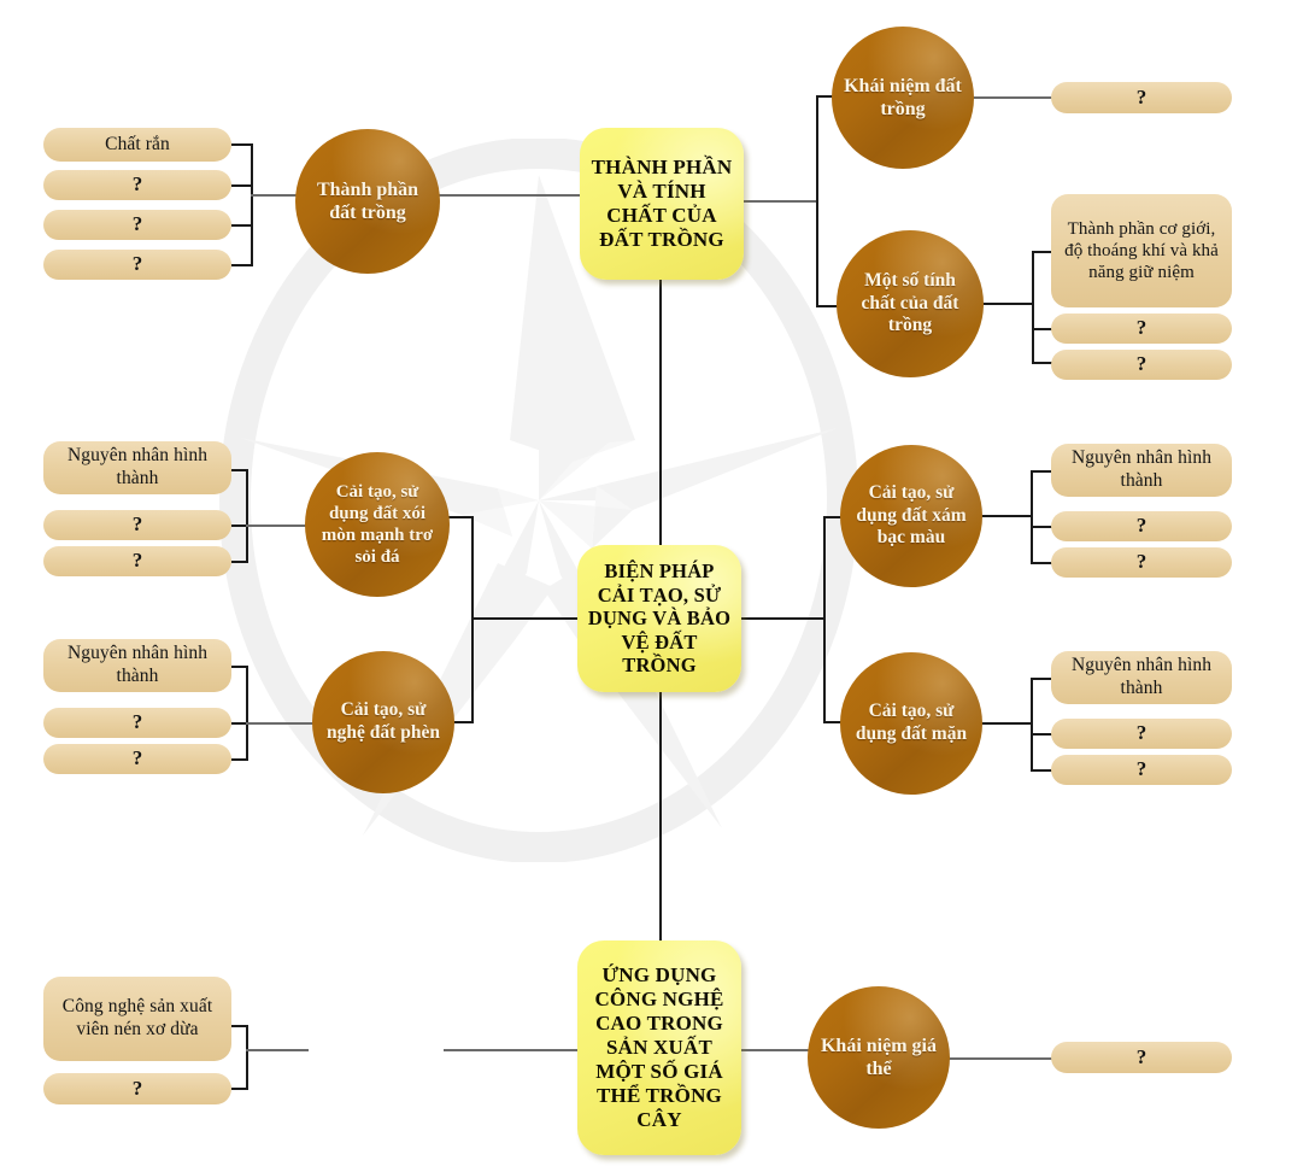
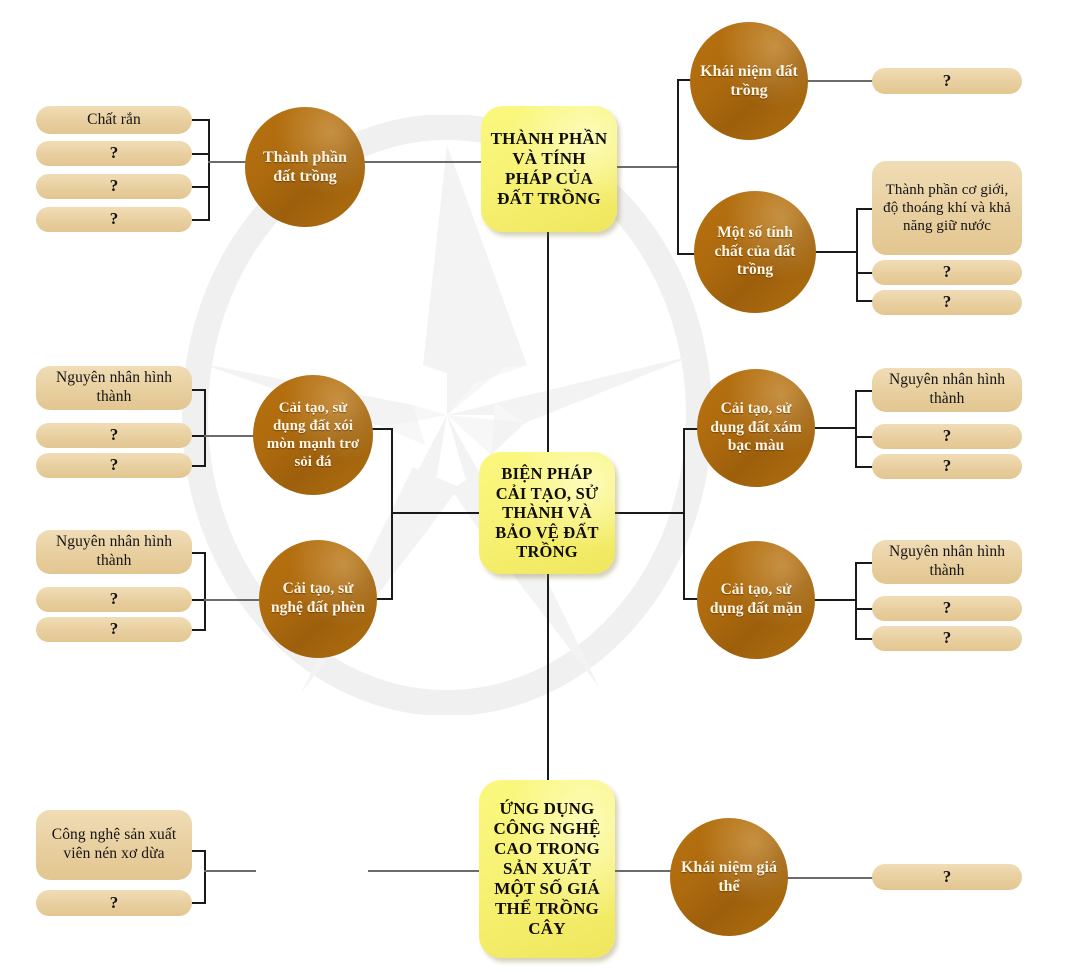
  Chất rắn
  ?
  ?
  ?
  Thành phần đất trồng
- THÀNH PHẦN VÀ TÍNH CHẤT CỦA ĐẤT TRỒNG
+ THÀNH PHẦN VÀ TÍNH PHÁP CỦA ĐẤT TRỒNG
  Khái niệm đất trồng
  ?
  Một số tính chất của đất trồng
- Thành phần cơ giới, độ thoáng khí và khả năng giữ niệm
+ Thành phần cơ giới, độ thoáng khí và khả năng giữ nước
  ?
  ?
  Nguyên nhân hình thành
  ?
  ?
  Cải tạo, sử dụng đất xói mòn mạnh trơ sỏi đá
  Nguyên nhân hình thành
  ?
  ?
  Cải tạo, sử nghệ đất phèn
- BIỆN PHÁP CẢI TẠO, SỬ DỤNG VÀ BẢO VỆ ĐẤT TRỒNG
+ BIỆN PHÁP CẢI TẠO, SỬ THÀNH VÀ BẢO VỆ ĐẤT TRỒNG
  Cải tạo, sử dụng đất xám bạc màu
  Nguyên nhân hình thành
  ?
  ?
  Cải tạo, sử dụng đất mặn
  Nguyên nhân hình thành
  ?
  ?
  Công nghệ sản xuất viên nén xơ dừa
  ?
  ỨNG DỤNG CÔNG NGHỆ CAO TRONG SẢN XUẤT MỘT SỐ GIÁ THỂ TRỒNG CÂY
  Khái niệm giá thể
  ?
